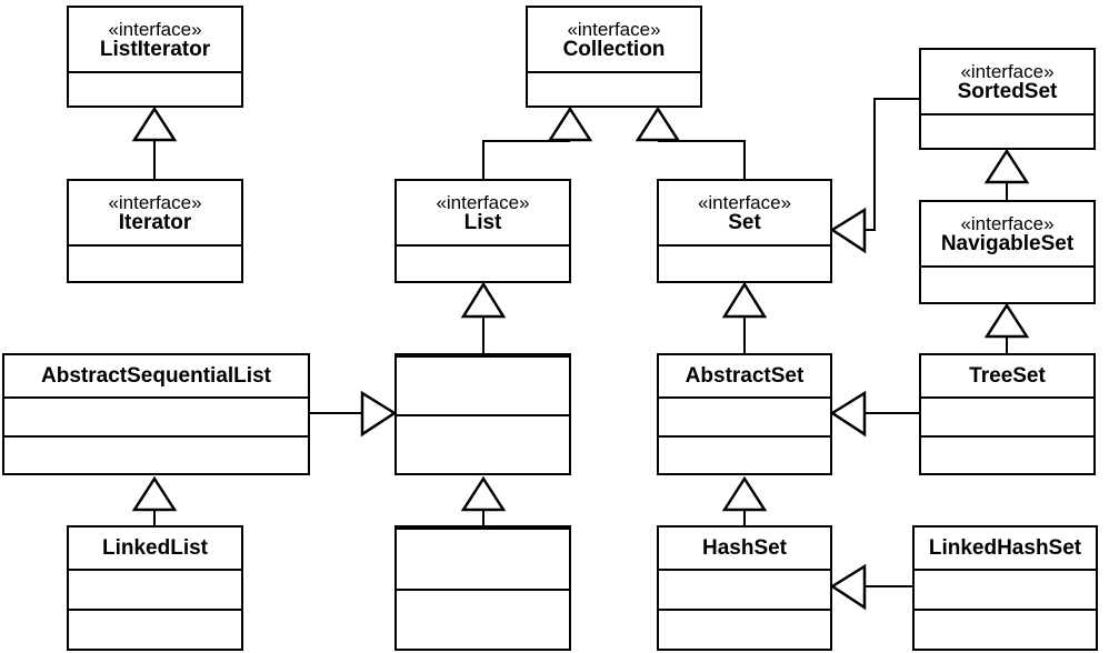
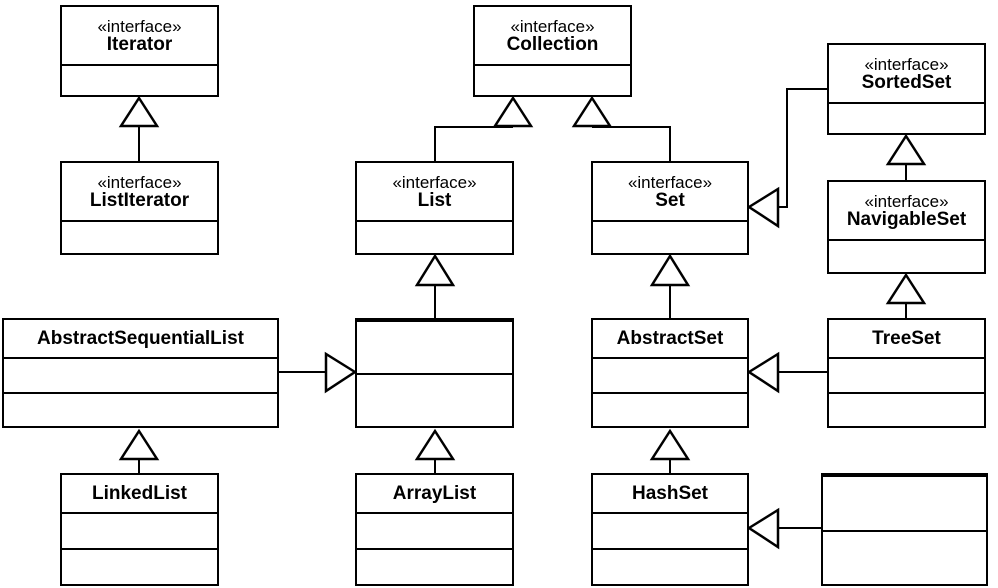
  «interface»
- ListIterator
+ Iterator
  «interface»
  Collection
  «interface»
  SortedSet
  «interface»
- Iterator
+ ListIterator
  «interface»
  List
  «interface»
  Set
  «interface»
  NavigableSet
  AbstractSequentialList
  AbstractSet
  TreeSet
  LinkedList
+ ArrayList
  HashSet
- LinkedHashSet
